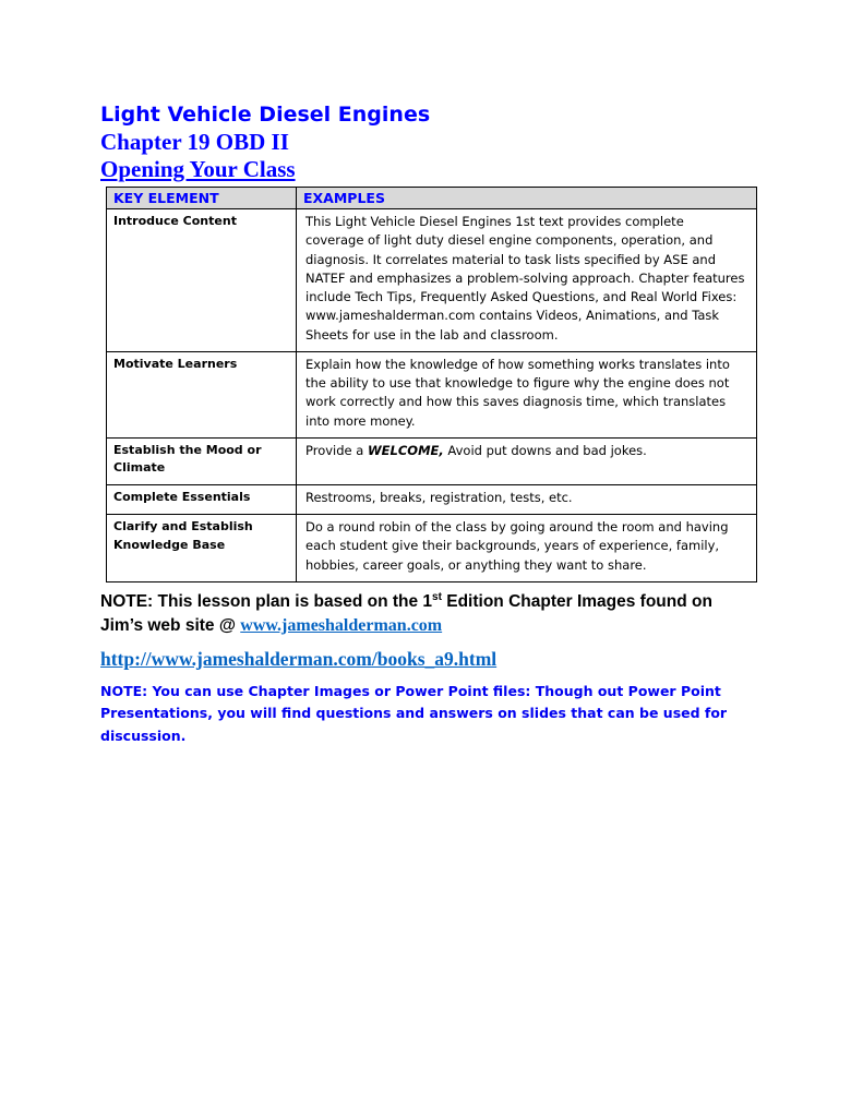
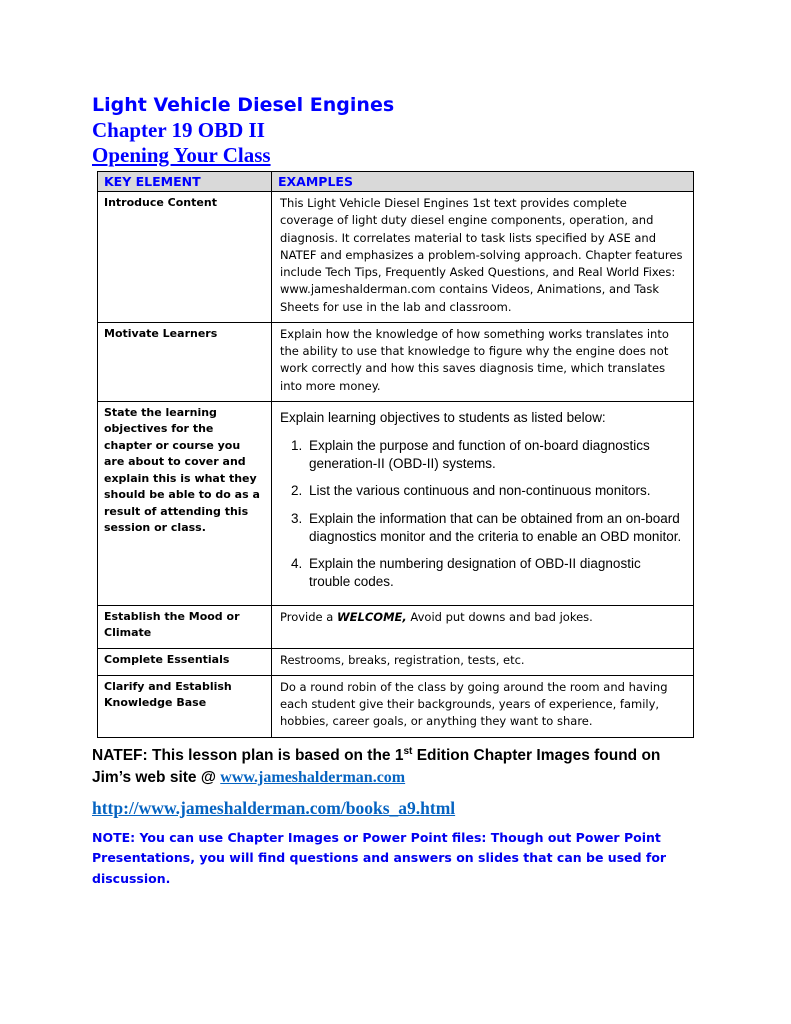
  Light Vehicle Diesel Engines
  Chapter 19 OBD II
  Opening Your Class
  KEY ELEMENT	EXAMPLES
  Introduce Content	This Light Vehicle Diesel Engines 1st text provides complete coverage of light duty diesel engine components, operation, and diagnosis. It correlates material to task lists specified by ASE and NATEF and emphasizes a problem-solving approach. Chapter features include Tech Tips, Frequently Asked Questions, and Real World Fixes: www.jameshalderman.com contains Videos, Animations, and Task Sheets for use in the lab and classroom.
  Motivate Learners	Explain how the knowledge of how something works translates into the ability to use that knowledge to figure why the engine does not work correctly and how this saves diagnosis time, which translates into more money.
+ State the learning objectives for the chapter or course you are about to cover and explain this is what they should be able to do as a result of attending this session or class.	Explain learning objectives to students as listed below: Explain the purpose and function of on-board diagnostics generation-II (OBD-II) systems. List the various continuous and non-continuous monitors. Explain the information that can be obtained from an on-board diagnostics monitor and the criteria to enable an OBD monitor. Explain the numbering designation of OBD-II diagnostic trouble codes.
  Establish the Mood or Climate	Provide a WELCOME, Avoid put downs and bad jokes.
  Complete Essentials	Restrooms, breaks, registration, tests, etc.
  Clarify and Establish Knowledge Base	Do a round robin of the class by going around the room and having each student give their backgrounds, years of experience, family, hobbies, career goals, or anything they want to share.
- NOTE: This lesson plan is based on the 1st Edition Chapter Images found on Jim’s web site @ www.jameshalderman.com
+ NATEF: This lesson plan is based on the 1st Edition Chapter Images found on Jim’s web site @ www.jameshalderman.com
  http://www.jameshalderman.com/books_a9.html
  NOTE: You can use Chapter Images or Power Point files: Though out Power Point Presentations, you will find questions and answers on slides that can be used for discussion.
